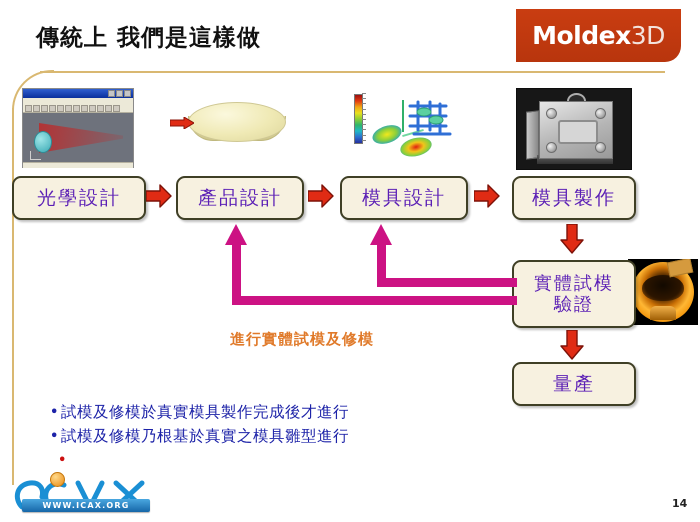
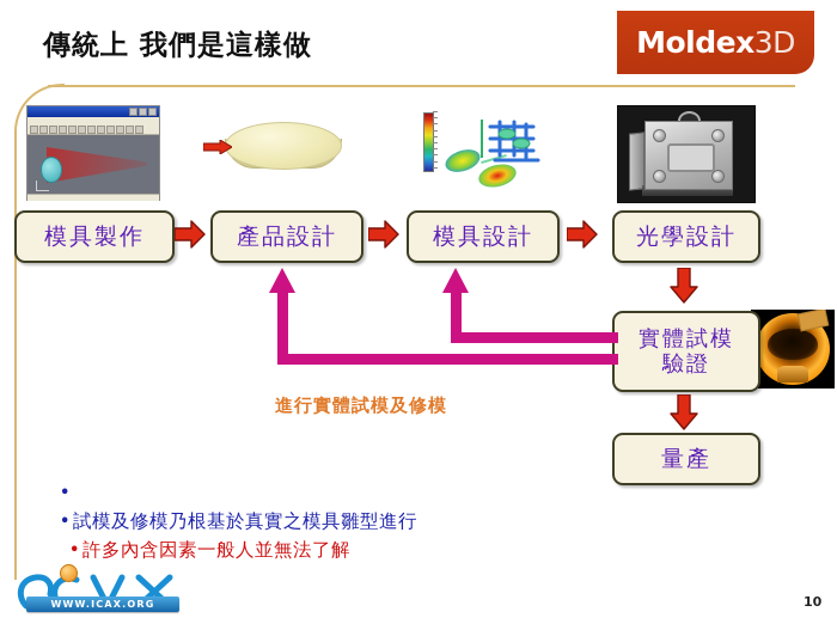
  傳統上 我們是這樣做
  Moldex3D
- 光學設計
+ 模具製作
  產品設計
  模具設計
- 模具製作
+ 光學設計
  實體試模
  驗證
  量產
  進行實體試模及修模
  •
- 試模及修模於真實模具製作完成後才進行
  •
  試模及修模乃根基於真實之模具雛型進行
  •
+ 許多內含因素一般人並無法了解
  WWW.ICAX.ORG
- 14
+ 10
